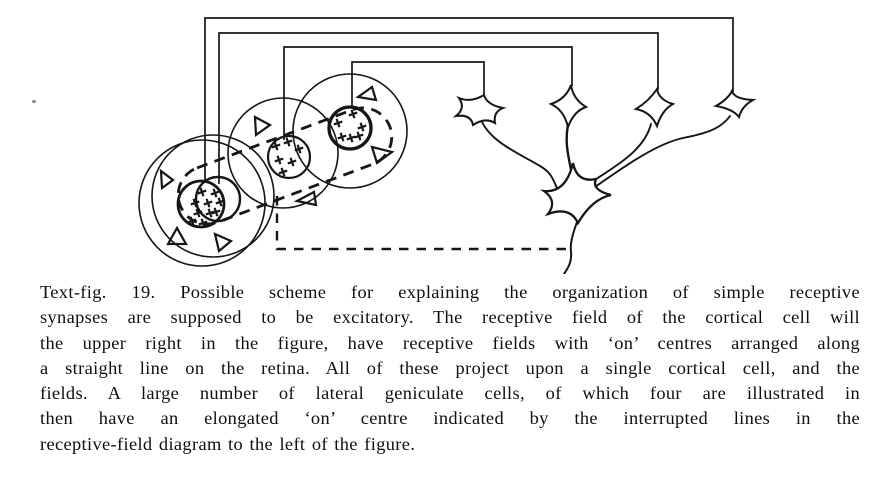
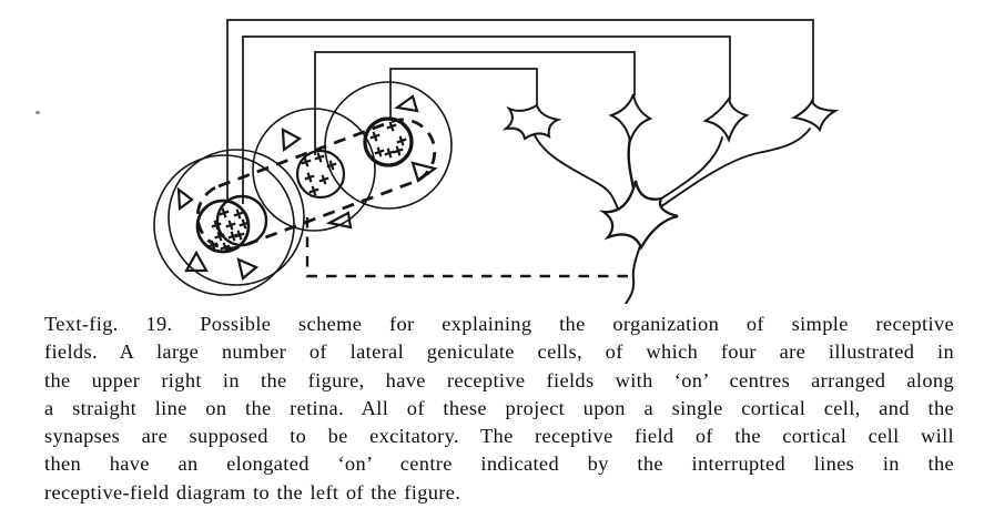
  Text-fig. 19. Possible scheme for explaining the organization of simple receptive
- synapses are supposed to be excitatory. The receptive field of the cortical cell will
+ fields. A large number of lateral geniculate cells, of which four are illustrated in
  the upper right in the figure, have receptive fields with ‘on’ centres arranged along
  a straight line on the retina. All of these project upon a single cortical cell, and the
- fields. A large number of lateral geniculate cells, of which four are illustrated in
+ synapses are supposed to be excitatory. The receptive field of the cortical cell will
  then have an elongated ‘on’ centre indicated by the interrupted lines in the
  receptive-field diagram to the left of the figure.
